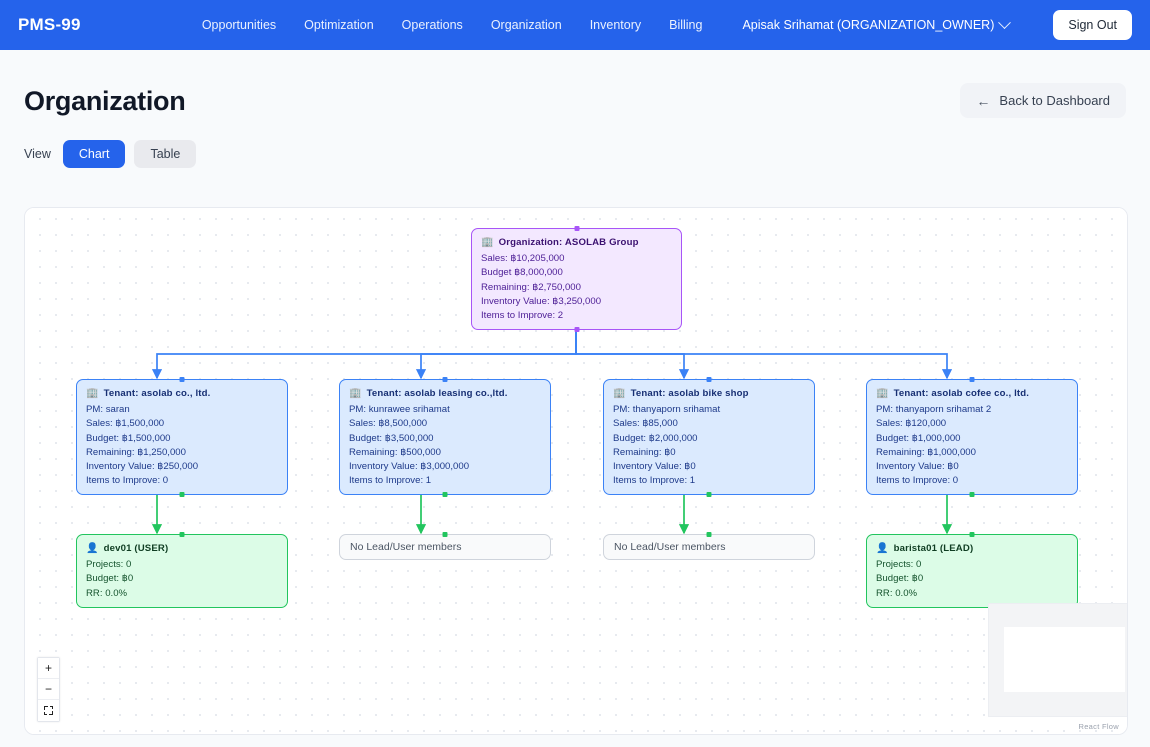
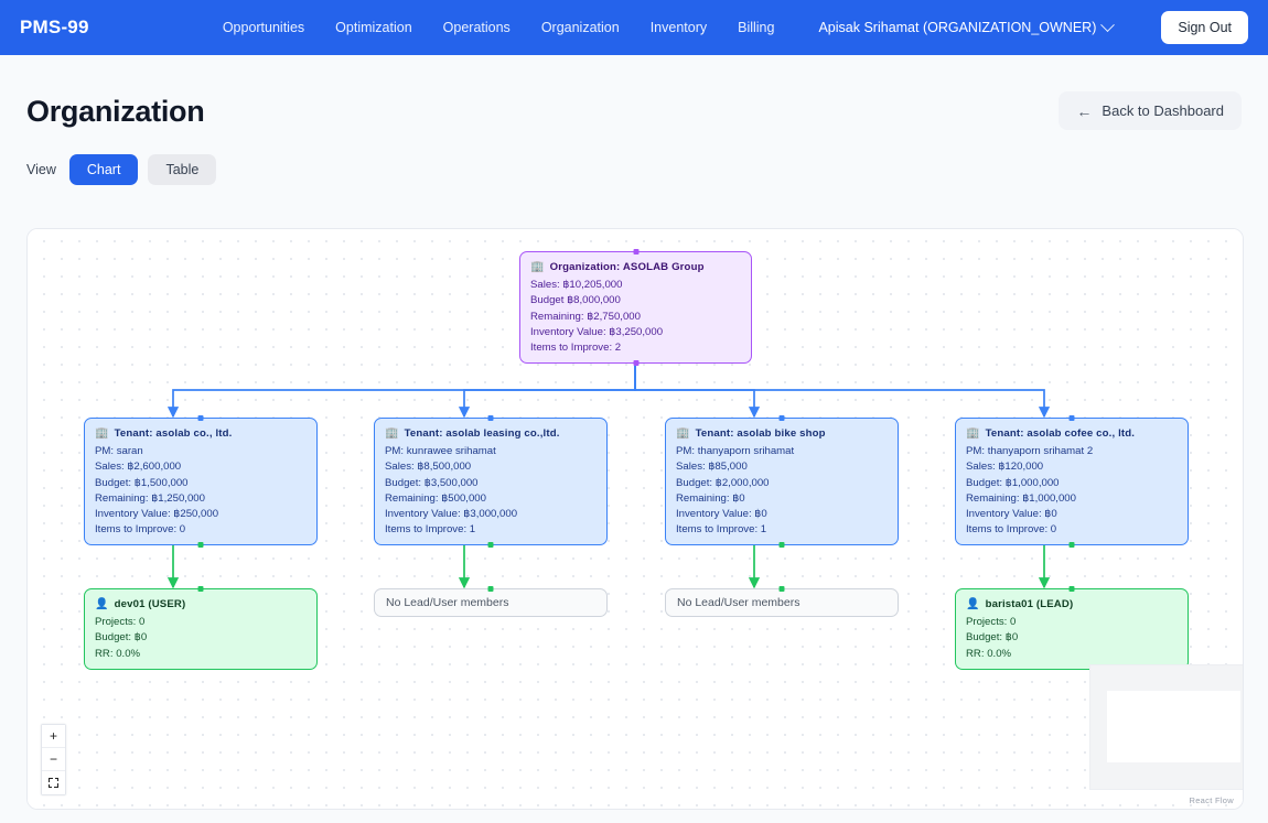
  PMS-99
  Opportunities
  Optimization
  Operations
  Organization
  Inventory
  Billing
  Apisak Srihamat (ORGANIZATION_OWNER)
  Sign Out
  Organization
  ←
  Back to Dashboard
  View
  Chart
  Table
  🏢
  Organization: ASOLAB Group
  Sales: ฿10,205,000
  Budget ฿8,000,000
  Remaining: ฿2,750,000
  Inventory Value: ฿3,250,000
  Items to Improve: 2
  🏢
  Tenant: asolab co., ltd.
  PM: saran
- Sales: ฿1,500,000
+ Sales: ฿2,600,000
  Budget: ฿1,500,000
  Remaining: ฿1,250,000
  Inventory Value: ฿250,000
  Items to Improve: 0
  🏢
  Tenant: asolab leasing co.,ltd.
  PM: kunrawee srihamat
  Sales: ฿8,500,000
  Budget: ฿3,500,000
  Remaining: ฿500,000
  Inventory Value: ฿3,000,000
  Items to Improve: 1
  🏢
  Tenant: asolab bike shop
  PM: thanyaporn srihamat
  Sales: ฿85,000
  Budget: ฿2,000,000
  Remaining: ฿0
  Inventory Value: ฿0
  Items to Improve: 1
  🏢
  Tenant: asolab cofee co., ltd.
  PM: thanyaporn srihamat 2
  Sales: ฿120,000
  Budget: ฿1,000,000
  Remaining: ฿1,000,000
  Inventory Value: ฿0
  Items to Improve: 0
  👤
  dev01 (USER)
  Projects: 0
  Budget: ฿0
  RR: 0.0%
  No Lead/User members
  No Lead/User members
  👤
  barista01 (LEAD)
  Projects: 0
  Budget: ฿0
  RR: 0.0%
  React Flow
  +
  −
